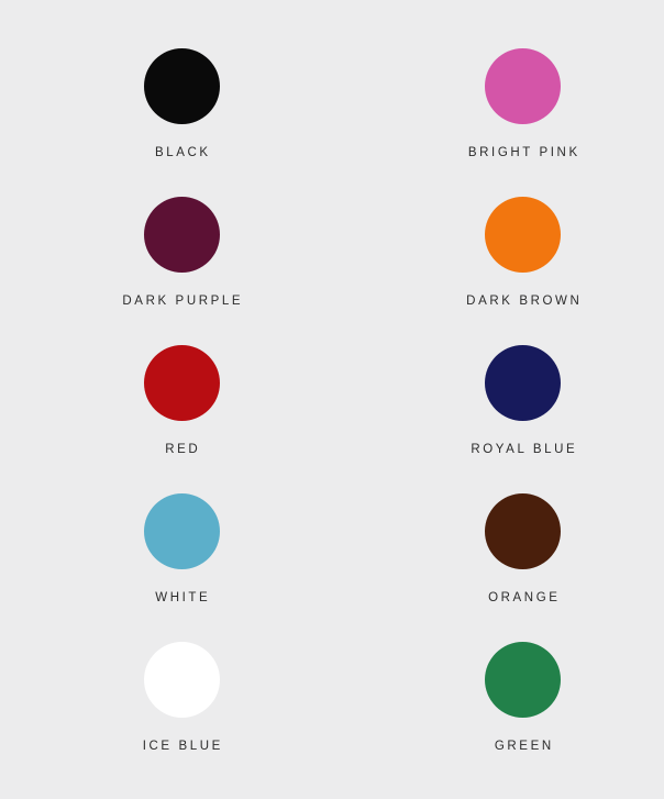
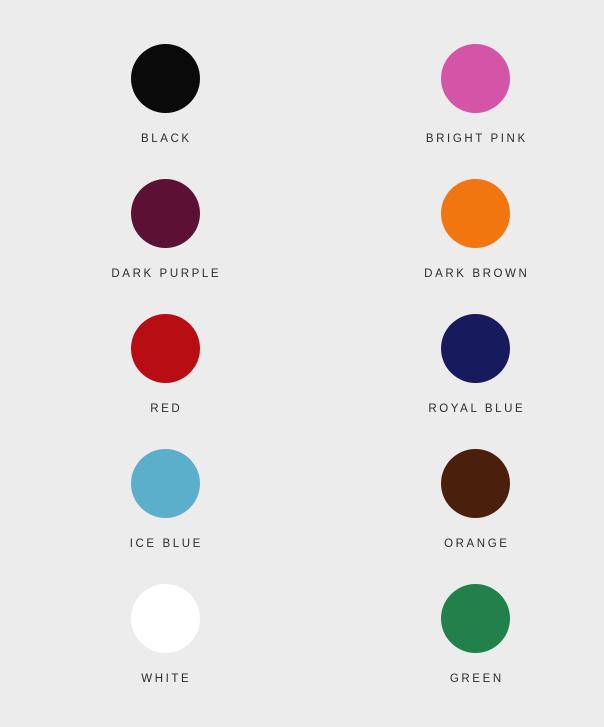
  BLACK
  BRIGHT PINK
  DARK PURPLE
  DARK BROWN
  RED
  ROYAL BLUE
- WHITE
+ ICE BLUE
  ORANGE
- ICE BLUE
+ WHITE
  GREEN
